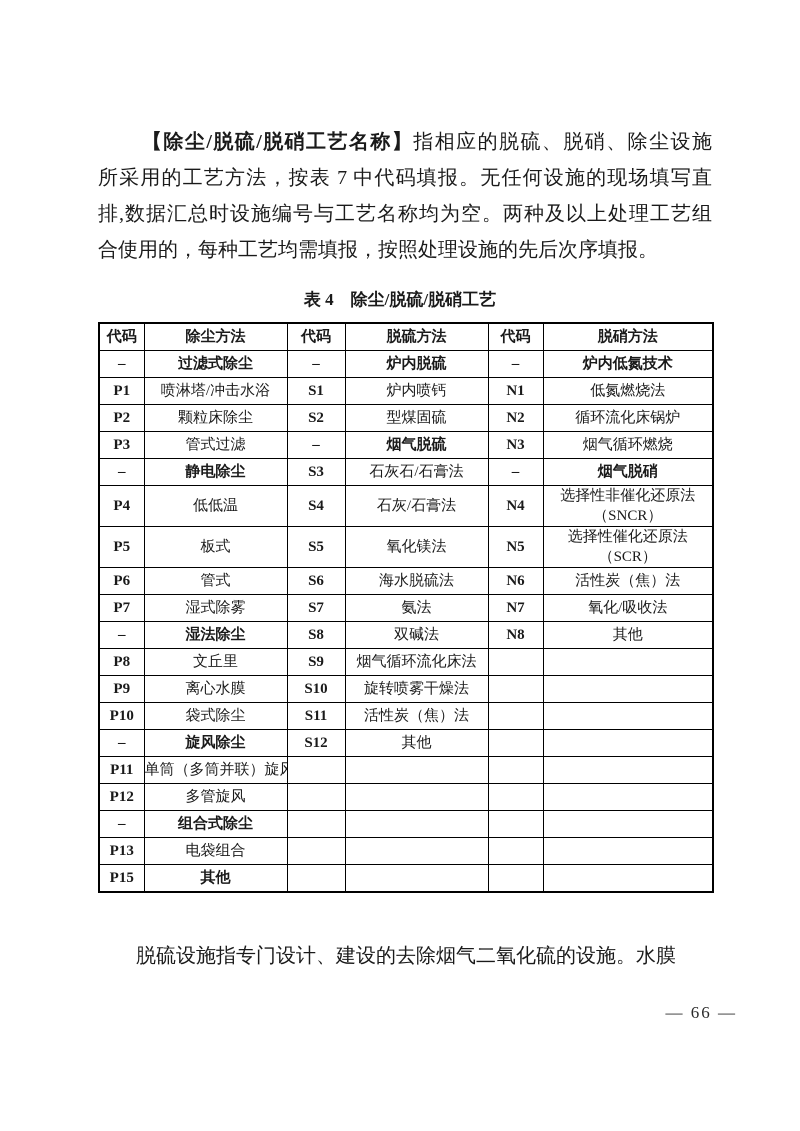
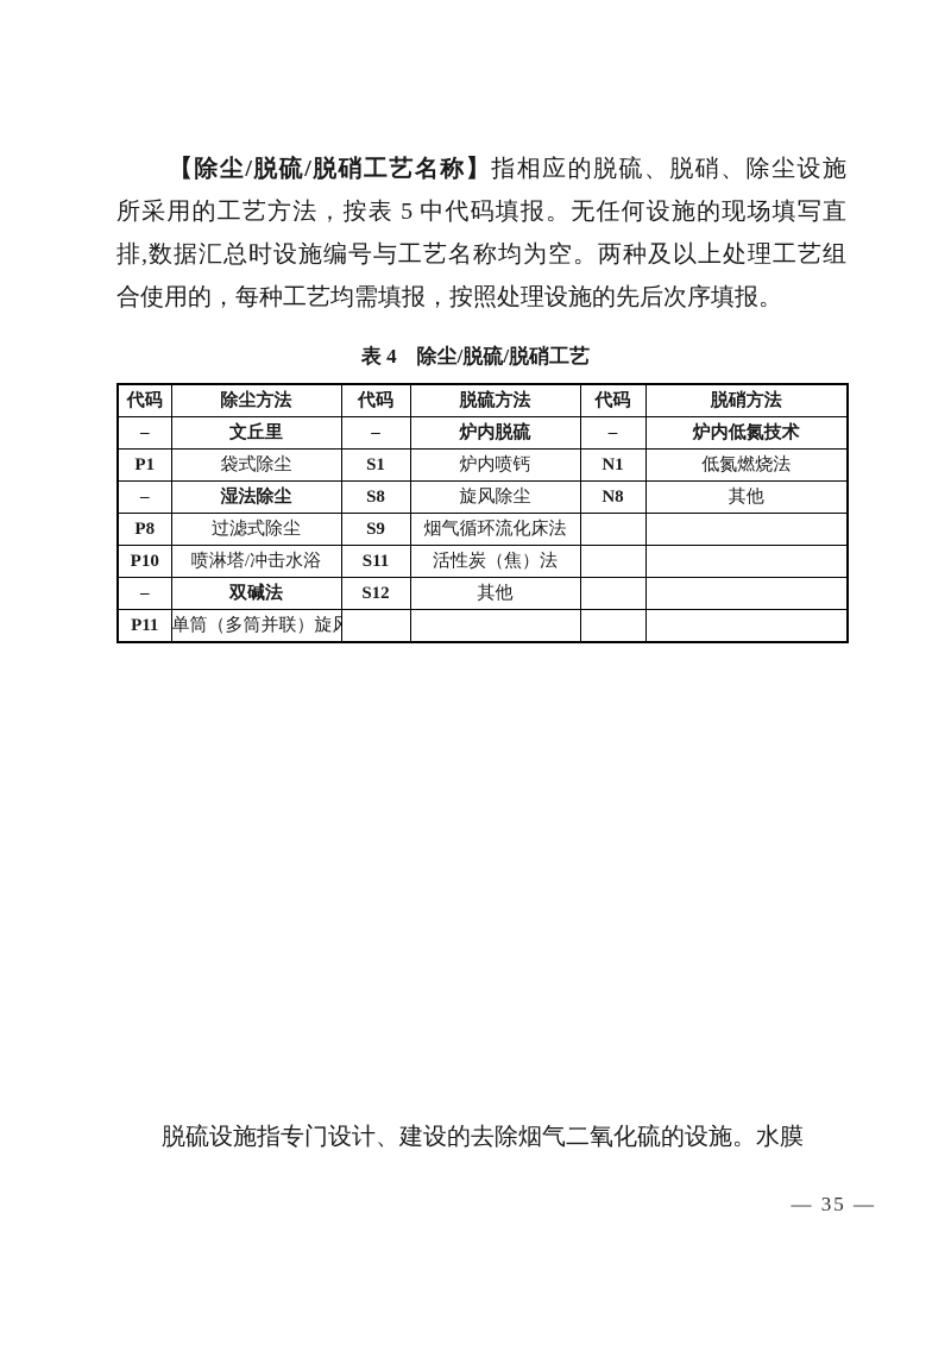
  【除尘/脱硫/脱硝工艺名称】指相应的脱硫、脱硝、除尘设施
- 所采用的工艺方法，按表 7 中代码填报。无任何设施的现场填写直
+ 所采用的工艺方法，按表 5 中代码填报。无任何设施的现场填写直
  排,数据汇总时设施编号与工艺名称均为空。两种及以上处理工艺组
  合使用的，每种工艺均需填报，按照处理设施的先后次序填报。
  表 4 除尘/脱硫/脱硝工艺
  代码	除尘方法	代码	脱硫方法	代码	脱硝方法
- –	过滤式除尘	–	炉内脱硫	–	炉内低氮技术
+ –	文丘里	–	炉内脱硫	–	炉内低氮技术
- P1	喷淋塔/冲击水浴	S1	炉内喷钙	N1	低氮燃烧法
+ P1	袋式除尘	S1	炉内喷钙	N1	低氮燃烧法
- P2	颗粒床除尘	S2	型煤固硫	N2	循环流化床锅炉
- P3	管式过滤	–	烟气脱硫	N3	烟气循环燃烧
- –	静电除尘	S3	石灰石/石膏法	–	烟气脱硝
- P4	低低温	S4	石灰/石膏法	N4	选择性非催化还原法 （SNCR）
- P5	板式	S5	氧化镁法	N5	选择性催化还原法 （SCR）
- P6	管式	S6	海水脱硫法	N6	活性炭（焦）法
- P7	湿式除雾	S7	氨法	N7	氧化/吸收法
- –	湿法除尘	S8	双碱法	N8	其他
+ –	湿法除尘	S8	旋风除尘	N8	其他
- P8	文丘里	S9	烟气循环流化床法
+ P8	过滤式除尘	S9	烟气循环流化床法
- P9	离心水膜	S10	旋转喷雾干燥法
- P10	袋式除尘	S11	活性炭（焦）法
+ P10	喷淋塔/冲击水浴	S11	活性炭（焦）法
- –	旋风除尘	S12	其他
+ –	双碱法	S12	其他
  P11	单筒（多筒并联）旋
- P12	多管旋风
- –	组合式除尘
- P13	电袋组合
- P15	其他
  脱硫设施指专门设计、建设的去除烟气二氧化硫的设施。水膜
- — 66 —
+ — 35 —
